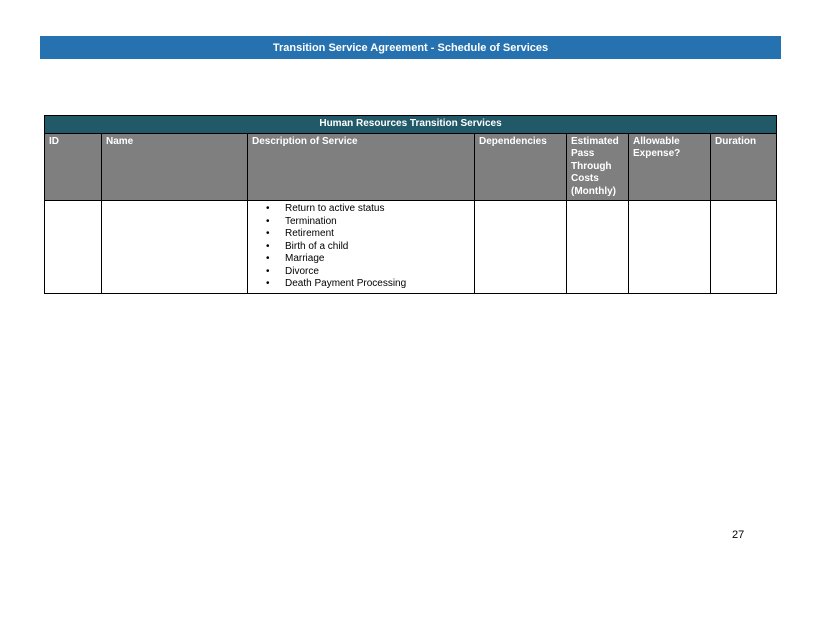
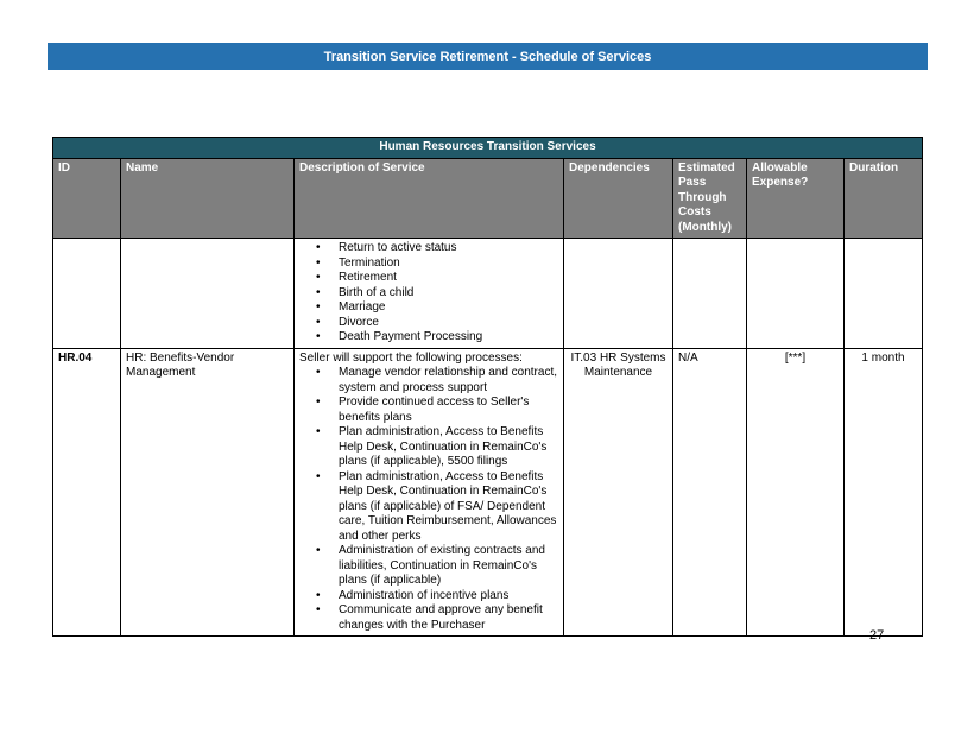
- Transition Service Agreement - Schedule of Services
+ Transition Service Retirement - Schedule of Services
  Human Resources Transition Services
  ID	Name	Description of Service	Dependencies	Estimated Pass Through Costs (Monthly)	Allowable Expense?	Duration
  		Return to active statusTerminationRetirementBirth of a childMarriageDivorceDeath Payment Processing
+ HR.04	HR: Benefits-Vendor Management	Seller will support the following processes: Manage vendor relationship and contract, system and process supportProvide continued access to Seller's benefits plansPlan administration, Access to Benefits Help Desk, Continuation in RemainCo's plans (if applicable), 5500 filingsPlan administration, Access to Benefits Help Desk, Continuation in RemainCo's plans (if applicable) of FSA/ Dependent care, Tuition Reimbursement, Allowances and other perksAdministration of existing contracts and liabilities, Continuation in RemainCo's plans (if applicable)Administration of incentive plansCommunicate and approve any benefit changes with the Purchaser	IT.03 HR Systems Maintenance	N/A	[***]	1 month
  27
